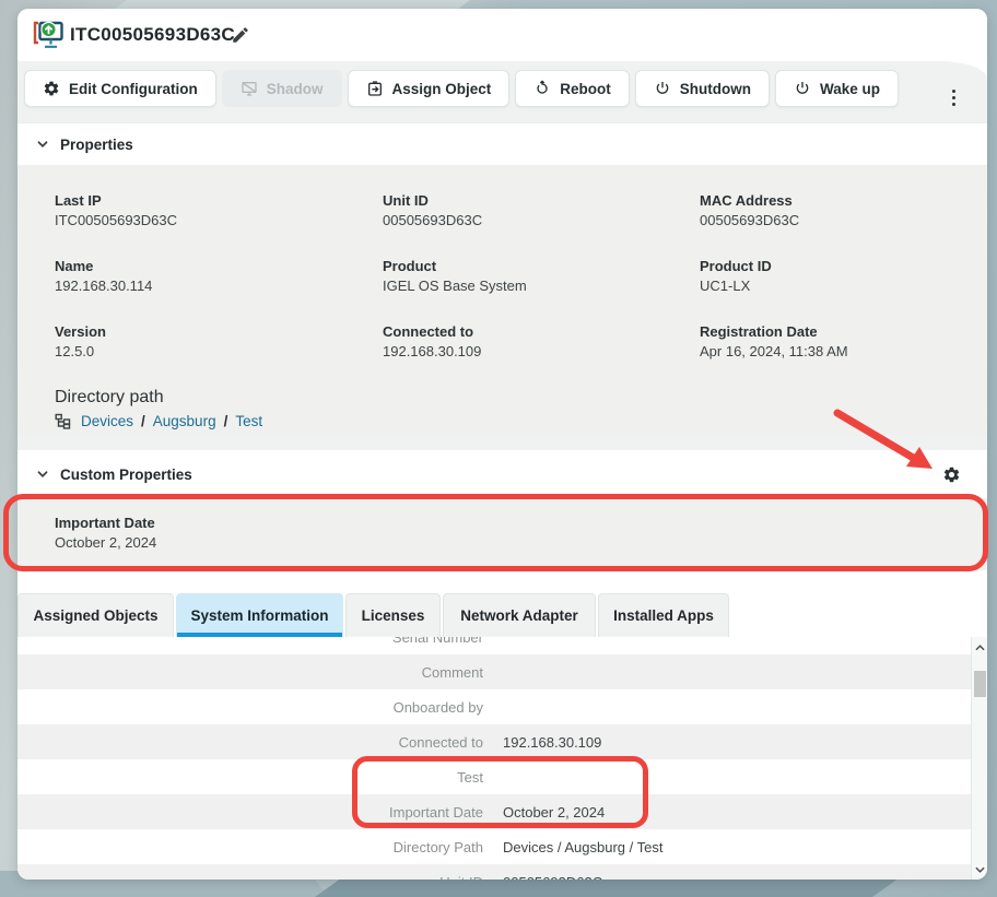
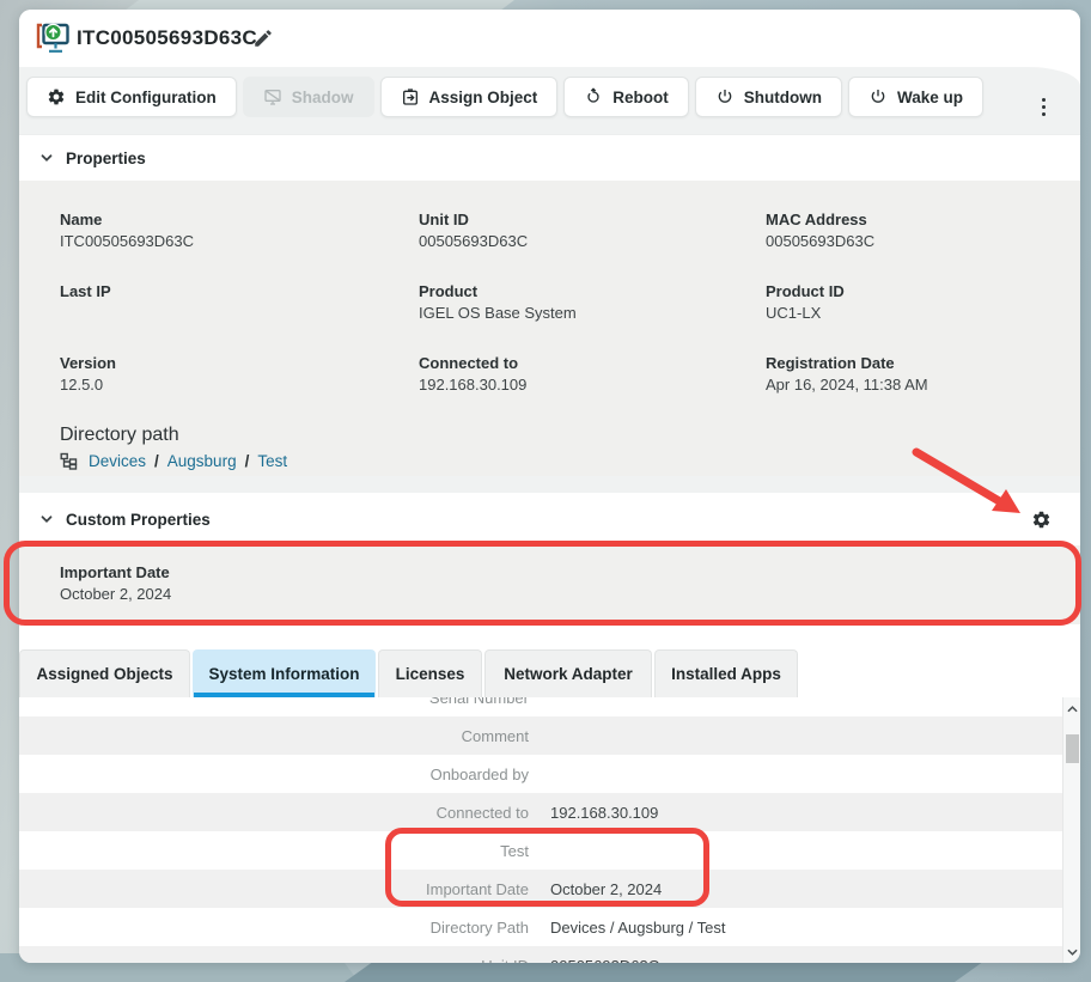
  ITC00505693D63C
  Edit Configuration
  Shadow
  Assign Object
  Reboot
  Shutdown
  Wake up
  Properties
- Last IP
+ Name
  ITC00505693D63C
  Unit ID
  00505693D63C
  MAC Address
  00505693D63C
- Name
+ Last IP
- 192.168.30.114
  Product
  IGEL OS Base System
  Product ID
  UC1-LX
  Version
  12.5.0
  Connected to
  192.168.30.109
  Registration Date
  Apr 16, 2024, 11:38 AM
  Directory path
  Devices
  /
  Augsburg
  /
  Test
  Custom Properties
  Important Date
  October 2, 2024
  Assigned Objects
  System Information
  Licenses
  Network Adapter
  Installed Apps
  Serial Number
  Comment
  Onboarded by
  Connected to
  192.168.30.109
  Test
  Important Date
  October 2, 2024
  Directory Path
  Devices / Augsburg / Test
